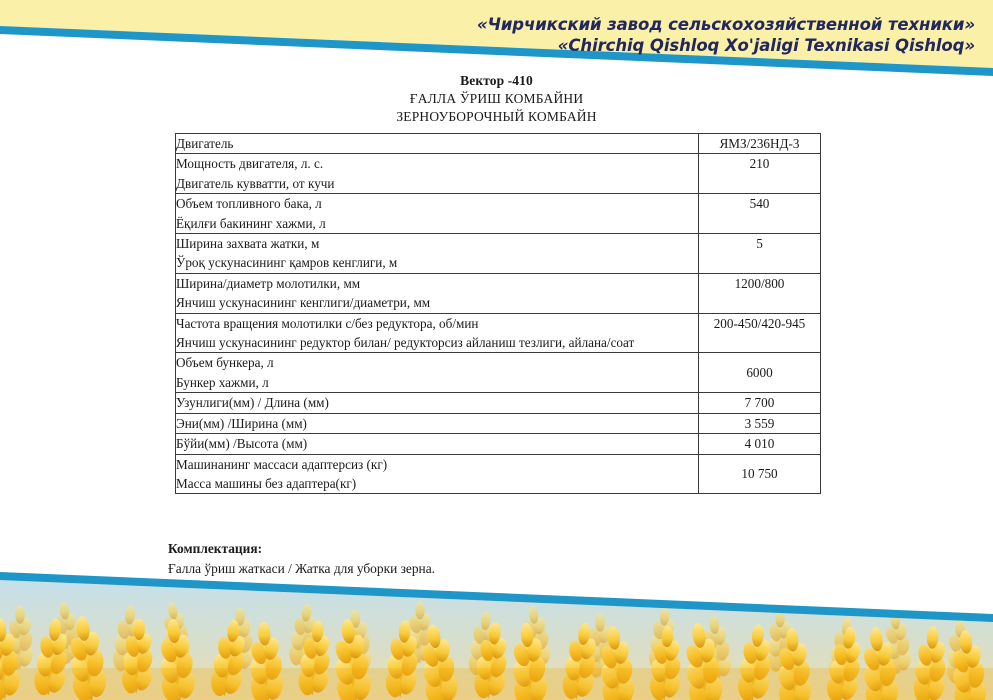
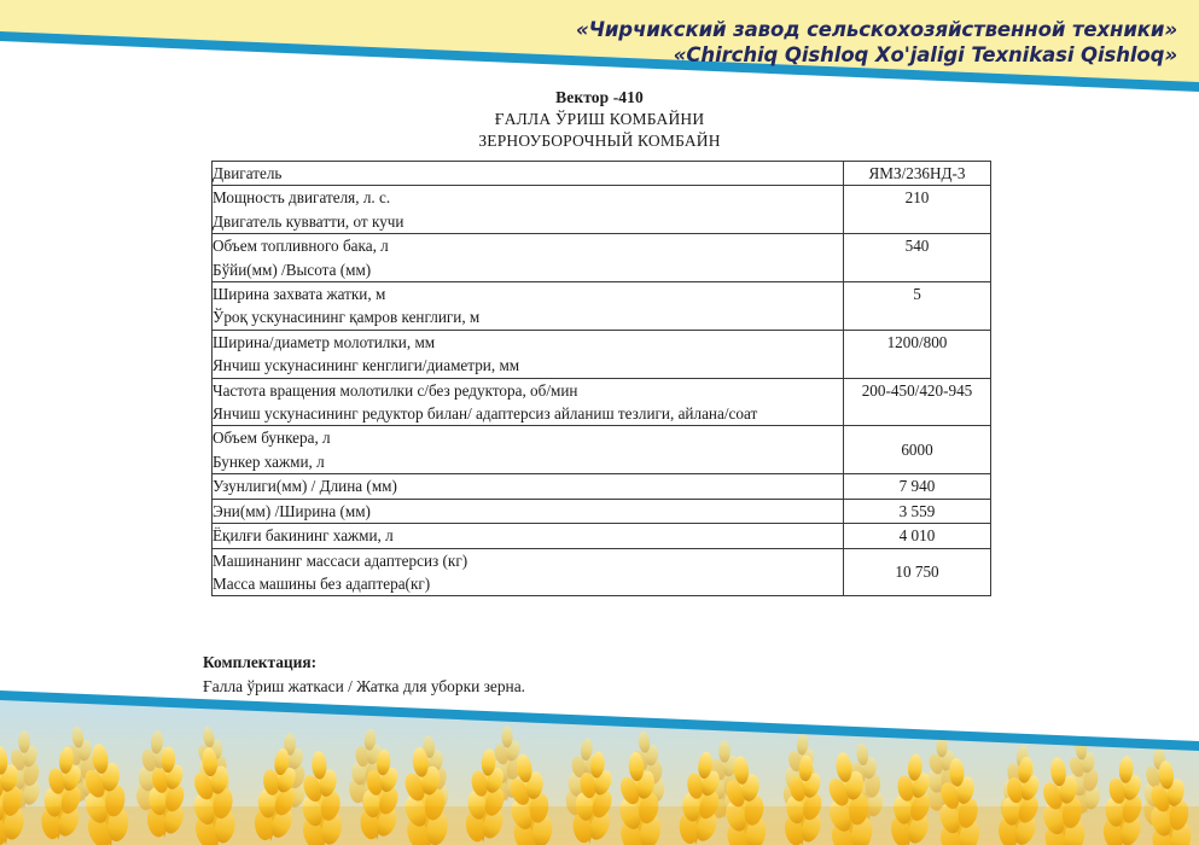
  «Чирчикский завод сельскохозяйственной техники»
  «Chirchiq Qishloq Xo'jaligi Texnikasi Qishloq»
  Вектор -410
  ҒАЛЛА ЎРИШ КОМБАЙНИ
  ЗЕРНОУБОРОЧНЫЙ КОМБАЙН
  Двигатель	ЯМЗ/236НД-3
  Мощность двигателя, л. с.Двигатель кувватти, от кучи	210
- Объем топливного бака, лЁқилғи бакининг хажми, л	540
+ Объем топливного бака, лБўйи(мм) /Высота (мм)	540
  Ширина захвата жатки, мЎроқ ускунасининг қамров кенглиги, м	5
  Ширина/диаметр молотилки, ммЯнчиш ускунасининг кенглиги/диаметри, мм	1200/800
- Частота вращения молотилки с/без редуктора, об/минЯнчиш ускунасининг редуктор билан/ редукторсиз айланиш тезлиги, айлана/соат	200-450/420-945
+ Частота вращения молотилки с/без редуктора, об/минЯнчиш ускунасининг редуктор билан/ адаптерсиз айланиш тезлиги, айлана/соат	200-450/420-945
  Объем бункера, лБункер хажми, л	6000
- Узунлиги(мм) / Длина (мм)	7 700
+ Узунлиги(мм) / Длина (мм)	7 940
  Эни(мм) /Ширина (мм)	3 559
- Бўйи(мм) /Высота (мм)	4 010
+ Ёқилғи бакининг хажми, л	4 010
  Машинанинг массаси адаптерсиз (кг)Масса машины без адаптера(кг)	10 750
  Комплектация:
  Ғалла ўриш жаткаси / Жатка для уборки зерна.
